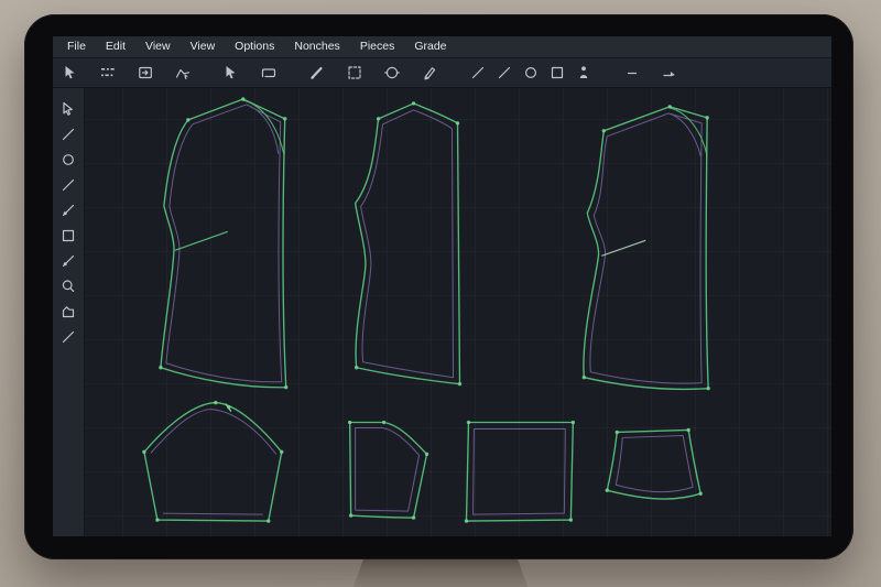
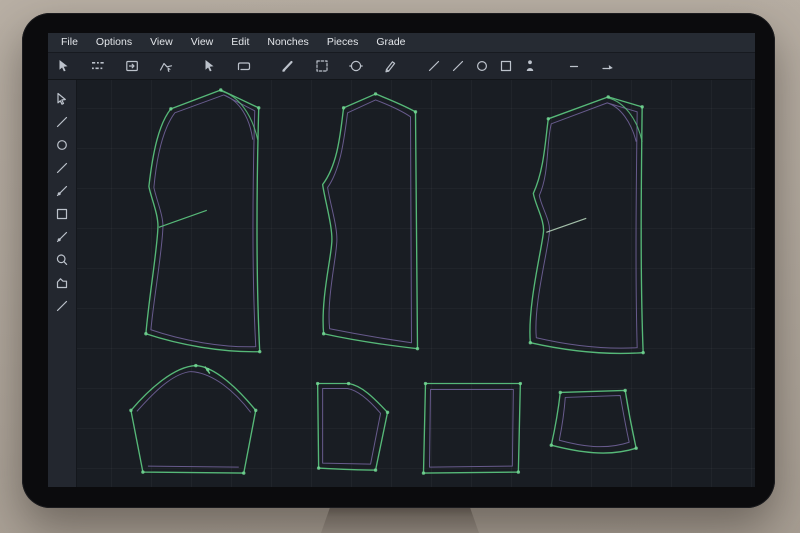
  File
- Edit
+ Options
  View
  View
- Options
+ Edit
  Nonches
  Pieces
  Grade
